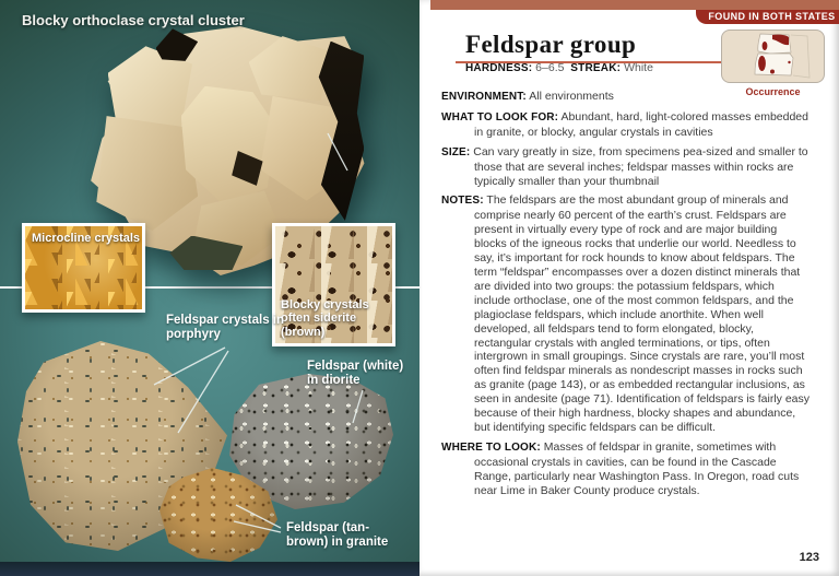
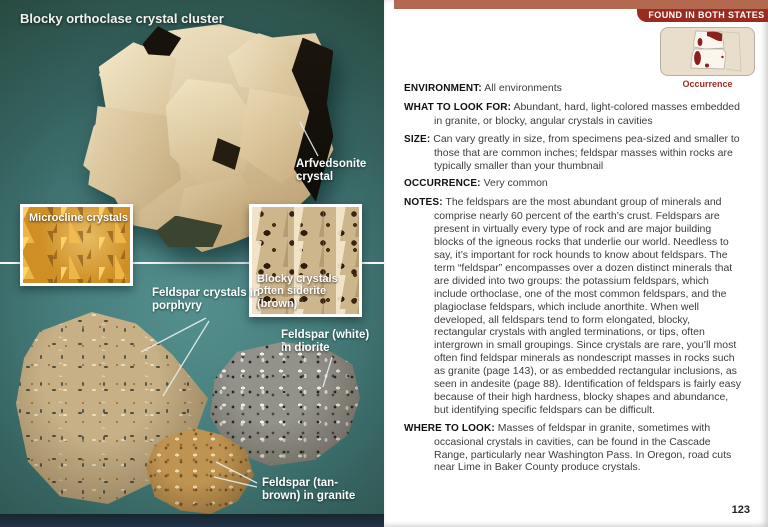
  Blocky orthoclase crystal cluster
  Microcline crystals
  Blocky crystals often siderite (brown)
+ Arfvedsonite crystal
  Feldspar crystals in porphyry
  Feldspar (white) in diorite
  Feldspar (tan-brown) in granite
  FOUND IN BOTH STATES
- Feldspar group
- HARDNESS: 6–6.5 STREAK: White
  Occurrence
  ENVIRONMENT: All environments
  WHAT TO LOOK FOR: Abundant, hard, light-colored masses embedded in granite, or blocky, angular crystals in cavities
- SIZE: Can vary greatly in size, from specimens pea-sized and smaller to those that are several inches; feldspar masses within rocks are typically smaller than your thumbnail
+ SIZE: Can vary greatly in size, from specimens pea-sized and smaller to those that are common inches; feldspar masses within rocks are typically smaller than your thumbnail
+ OCCURRENCE: Very common
- NOTES: The feldspars are the most abundant group of minerals and comprise nearly 60 percent of the earth’s crust. Feldspars are present in virtually every type of rock and are major building blocks of the igneous rocks that underlie our world. Needless to say, it’s important for rock hounds to know about feldspars. The term “feldspar” encompasses over a dozen distinct minerals that are divided into two groups: the potassium feldspars, which include orthoclase, one of the most common feldspars, and the plagioclase feldspars, which include anorthite. When well developed, all feldspars tend to form elongated, blocky, rectangular crystals with angled terminations, or tips, often intergrown in small groupings. Since crystals are rare, you’ll most often find feldspar minerals as nondescript masses in rocks such as granite (page 143), or as embedded rectangular inclusions, as seen in andesite (page 71). Identification of feldspars is fairly easy because of their high hardness, blocky shapes and abundance, but identifying specific feldspars can be difficult.
+ NOTES: The feldspars are the most abundant group of minerals and comprise nearly 60 percent of the earth’s crust. Feldspars are present in virtually every type of rock and are major building blocks of the igneous rocks that underlie our world. Needless to say, it’s important for rock hounds to know about feldspars. The term “feldspar” encompasses over a dozen distinct minerals that are divided into two groups: the potassium feldspars, which include orthoclase, one of the most common feldspars, and the plagioclase feldspars, which include anorthite. When well developed, all feldspars tend to form elongated, blocky, rectangular crystals with angled terminations, or tips, often intergrown in small groupings. Since crystals are rare, you’ll most often find feldspar minerals as nondescript masses in rocks such as granite (page 143), or as embedded rectangular inclusions, as seen in andesite (page 88). Identification of feldspars is fairly easy because of their high hardness, blocky shapes and abundance, but identifying specific feldspars can be difficult.
  WHERE TO LOOK: Masses of feldspar in granite, sometimes with occasional crystals in cavities, can be found in the Cascade Range, particularly near Washington Pass. In Oregon, road cuts near Lime in Baker County produce crystals.
  123
